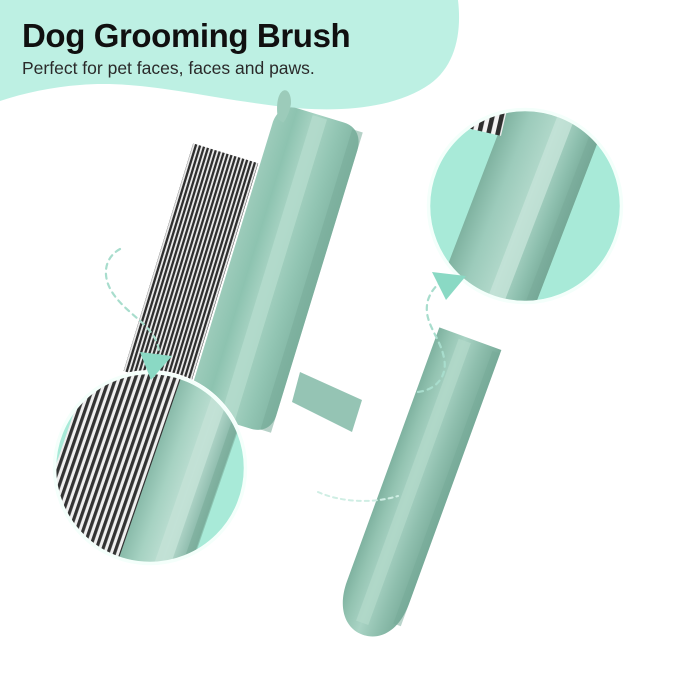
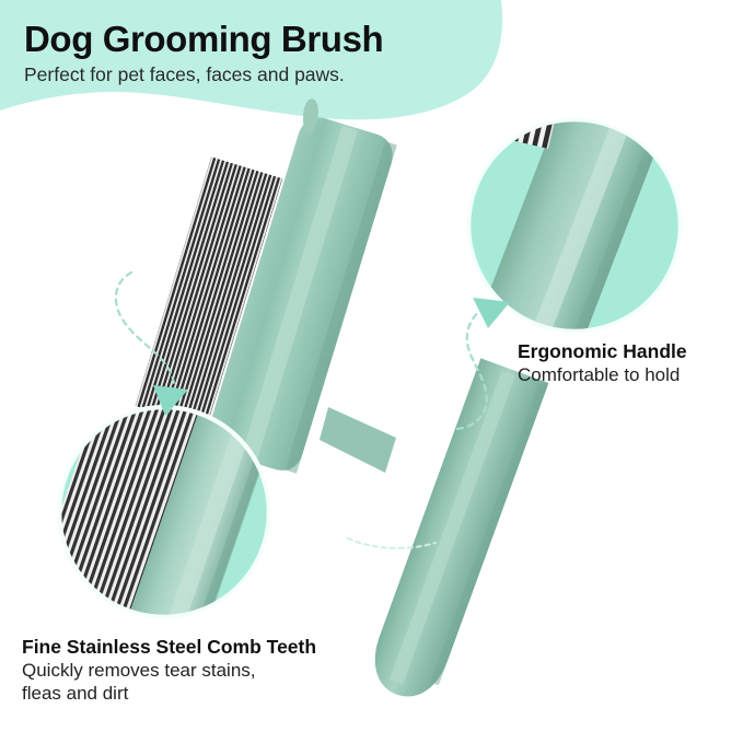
  Dog Grooming Brush
  Perfect for pet faces, faces and paws.
+ Ergonomic Handle
+ Comfortable to hold
+ Fine Stainless Steel Comb Teeth
+ Quickly removes tear stains,
+ fleas and dirt
